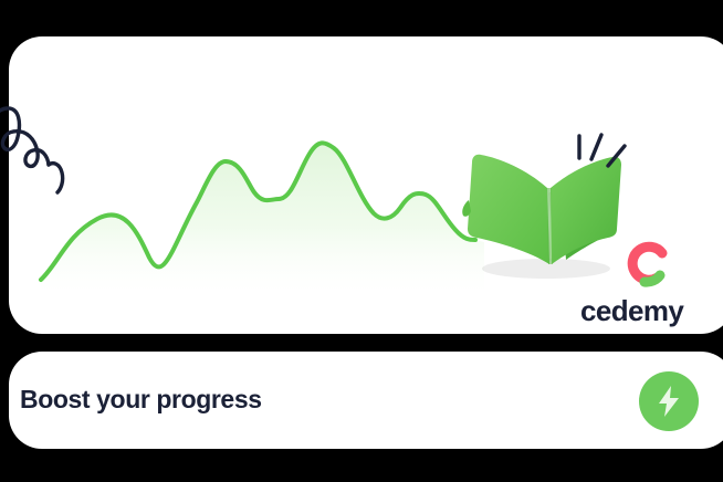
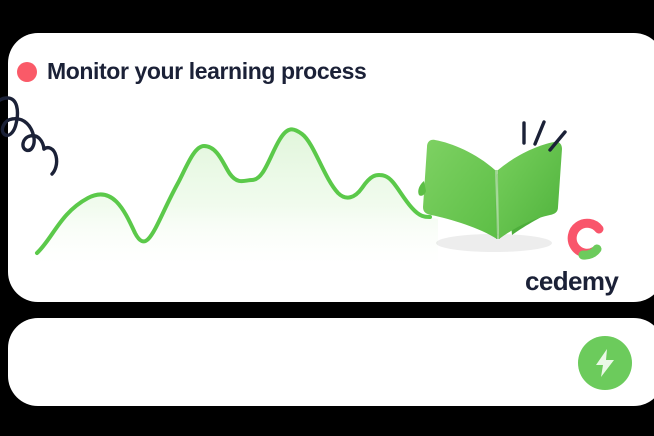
+ Monitor your learning process
  cedemy
- Boost your progress
